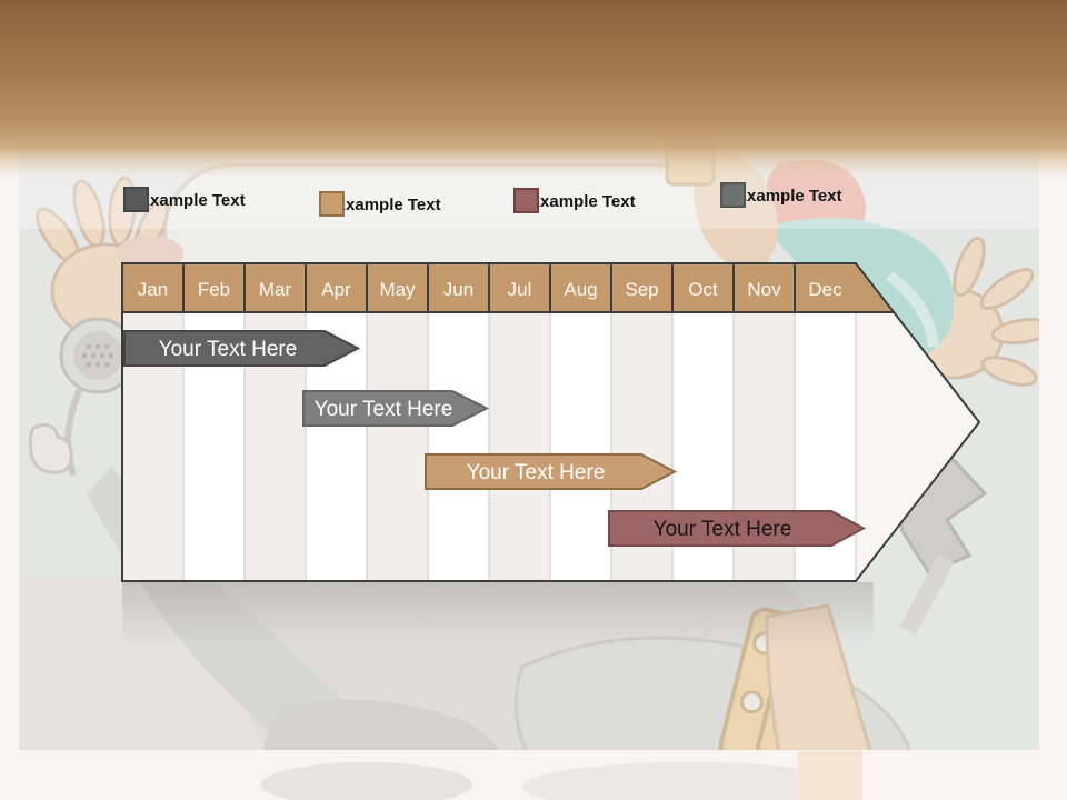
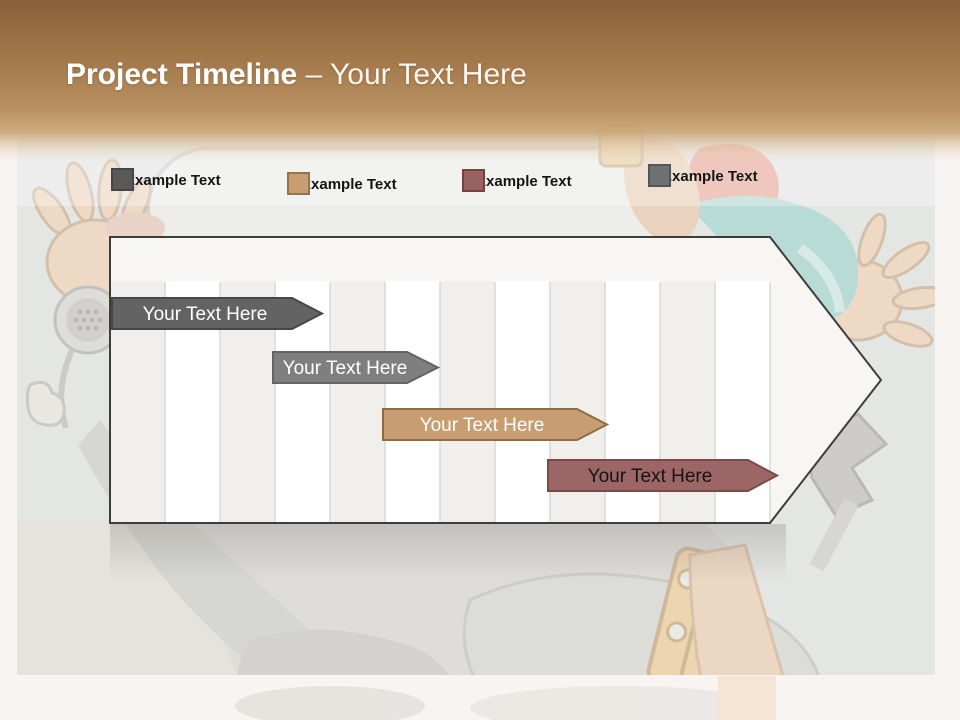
+ Project Timeline – Your Text Here
  xample Text
  xample Text
  xample Text
  xample Text
- Jan
- Feb
- Mar
- Apr
- May
- Jun
- Jul
- Aug
- Sep
- Oct
- Nov
- Dec
  Your Text Here
  Your Text Here
  Your Text Here
  Your Text Here
